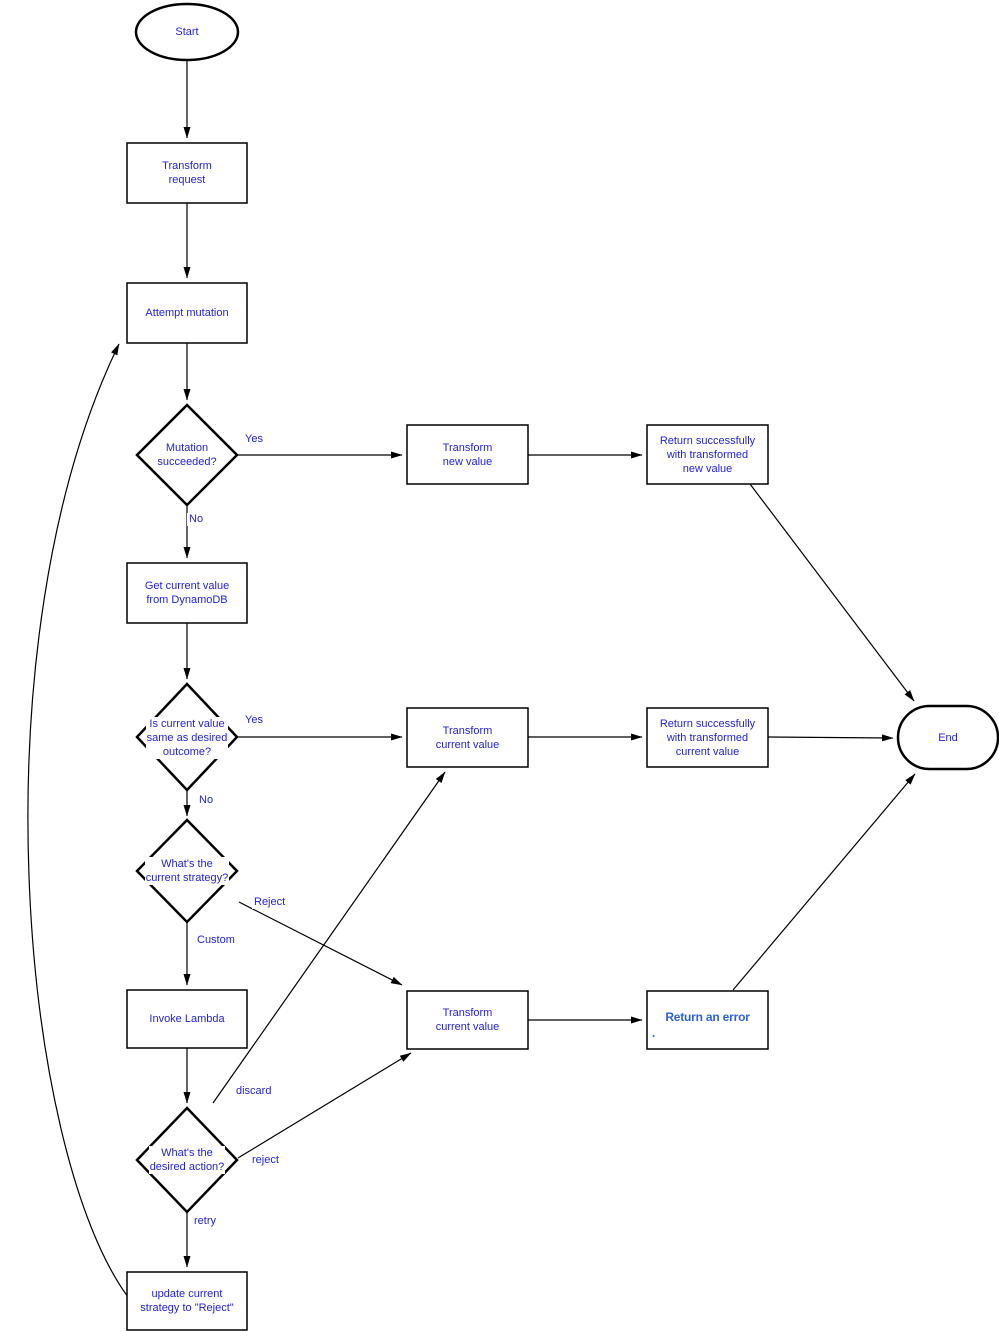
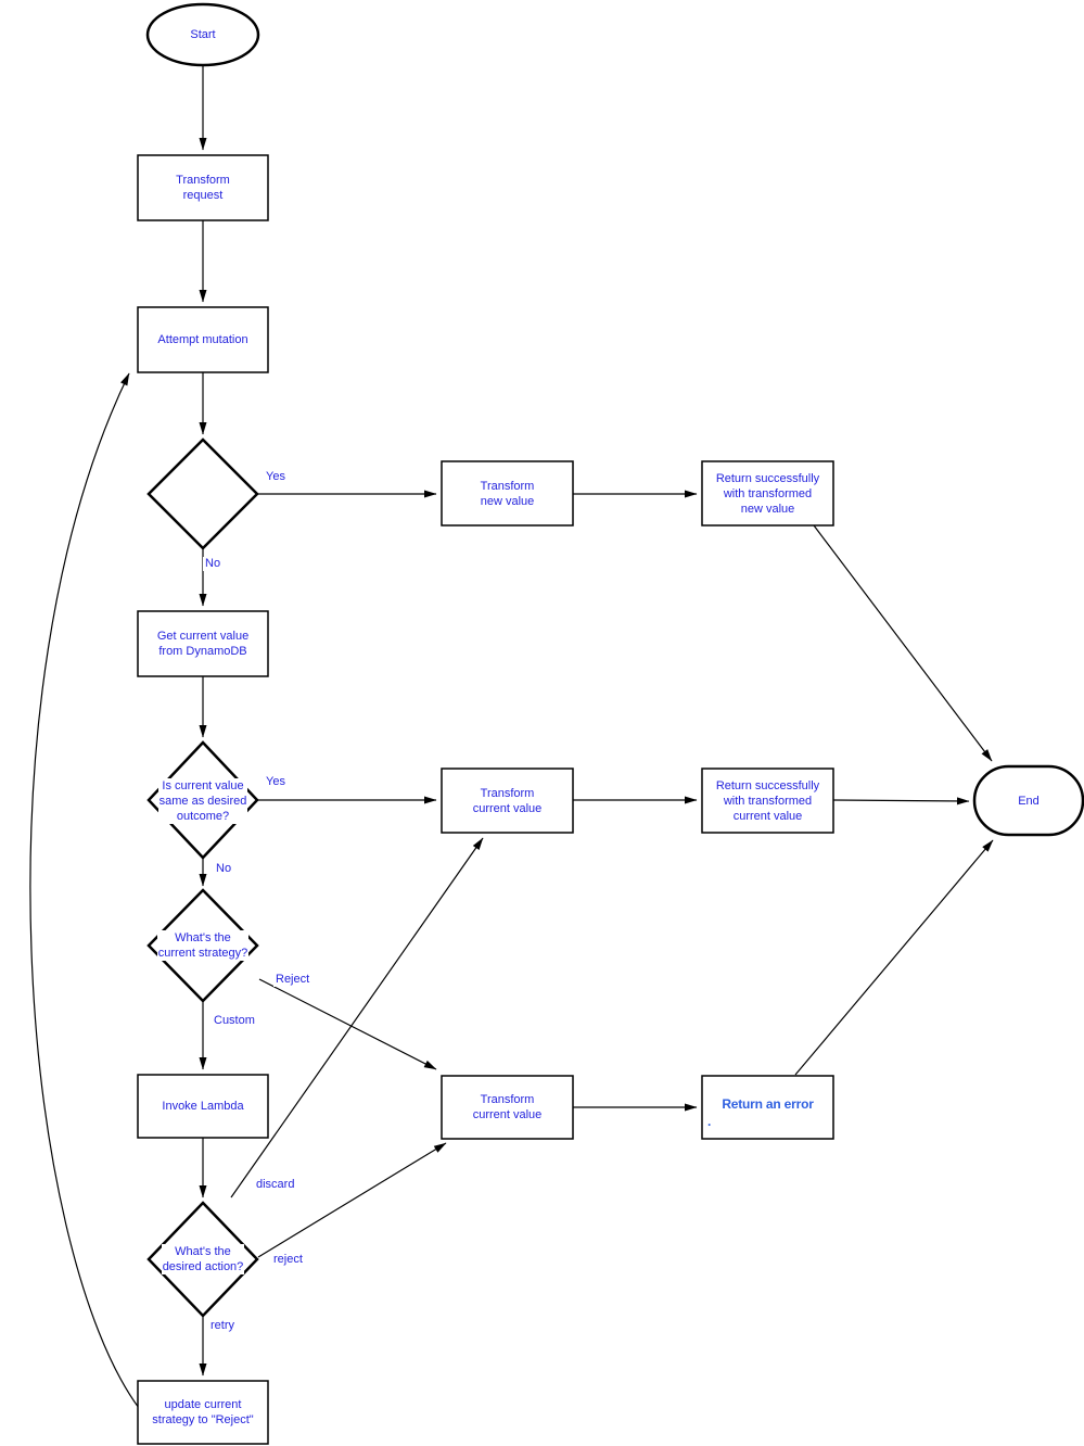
  Start
  Transform
  request
  Attempt mutation
- Mutation
- succeeded?
  Transform
  new value
  Return successfully
  with transformed
  new value
  Get current value
  from DynamoDB
  Is current value
  same as desired
  outcome?
  Transform
  current value
  Return successfully
  with transformed
  current value
  What's the
  current strategy?
  Invoke Lambda
  What's the
  desired action?
  Transform
  current value
  Return an error
  .
  update current
  strategy to "Reject"
  End
  Yes
  No
  Yes
  No
  Reject
  Custom
  discard
  reject
  retry
